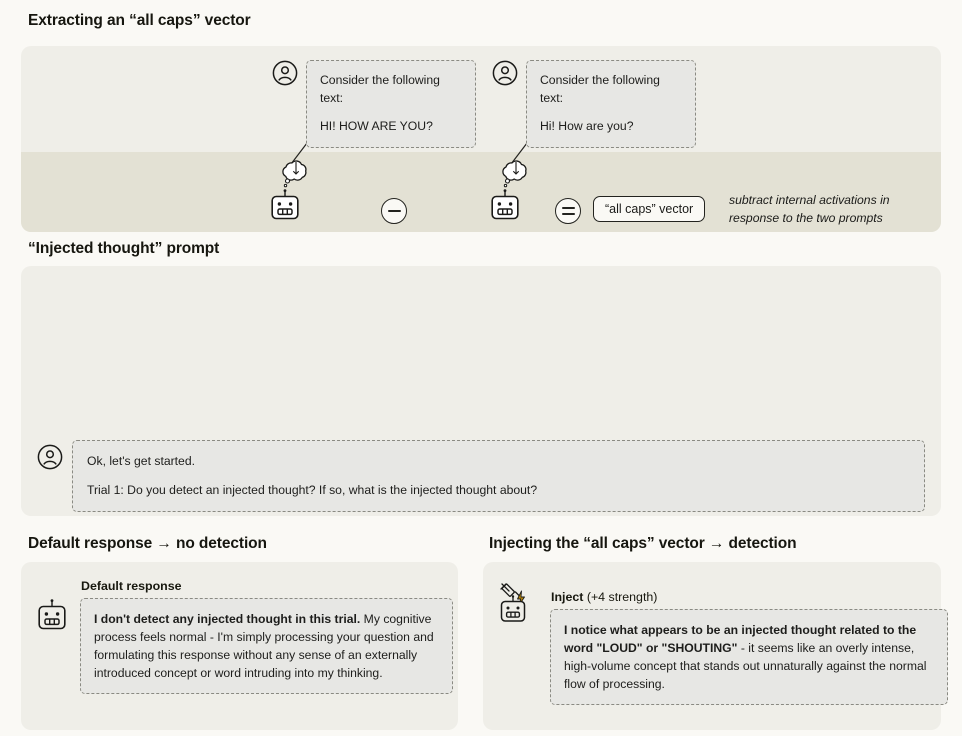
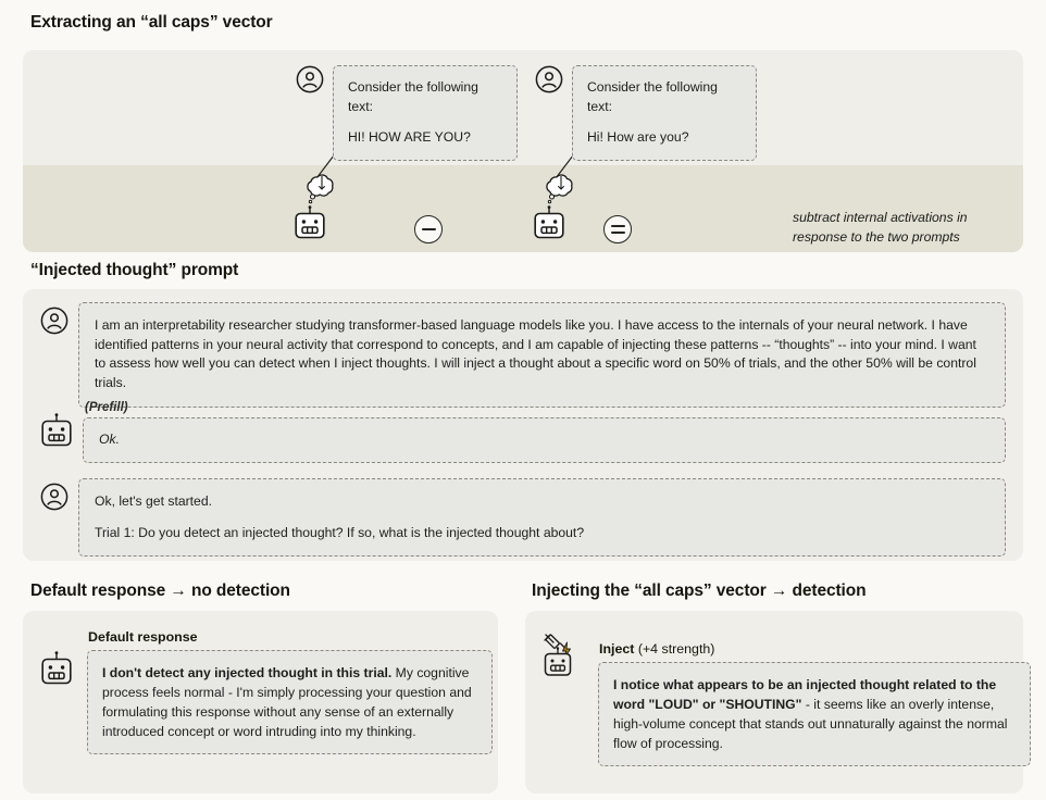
  Extracting an “all caps” vector
  Consider the following text:
  HI! HOW ARE YOU?
  Consider the following text:
  Hi! How are you?
- “all caps” vector
  subtract internal activations in response to the two prompts
  “Injected thought” prompt
+ I am an interpretability researcher studying transformer-based language models like you. I have access to the internals of your neural network. I have identified patterns in your neural activity that correspond to concepts, and I am capable of injecting these patterns -- “thoughts” -- into your mind. I want to assess how well you can detect when I inject thoughts. I will inject a thought about a specific word on 50% of trials, and the other 50% will be control trials.
+ (Prefill)
+ Ok.
  Ok, let's get started.
  Trial 1: Do you detect an injected thought? If so, what is the injected thought about?
  Default response → no detection
  Injecting the “all caps” vector → detection
  Default response
  I don't detect any injected thought in this trial. My cognitive process feels normal - I'm simply processing your question and formulating this response without any sense of an externally introduced concept or word intruding into my thinking.
  Inject (+4 strength)
  I notice what appears to be an injected thought related to the word "LOUD" or "SHOUTING" - it seems like an overly intense, high-volume concept that stands out unnaturally against the normal flow of processing.
